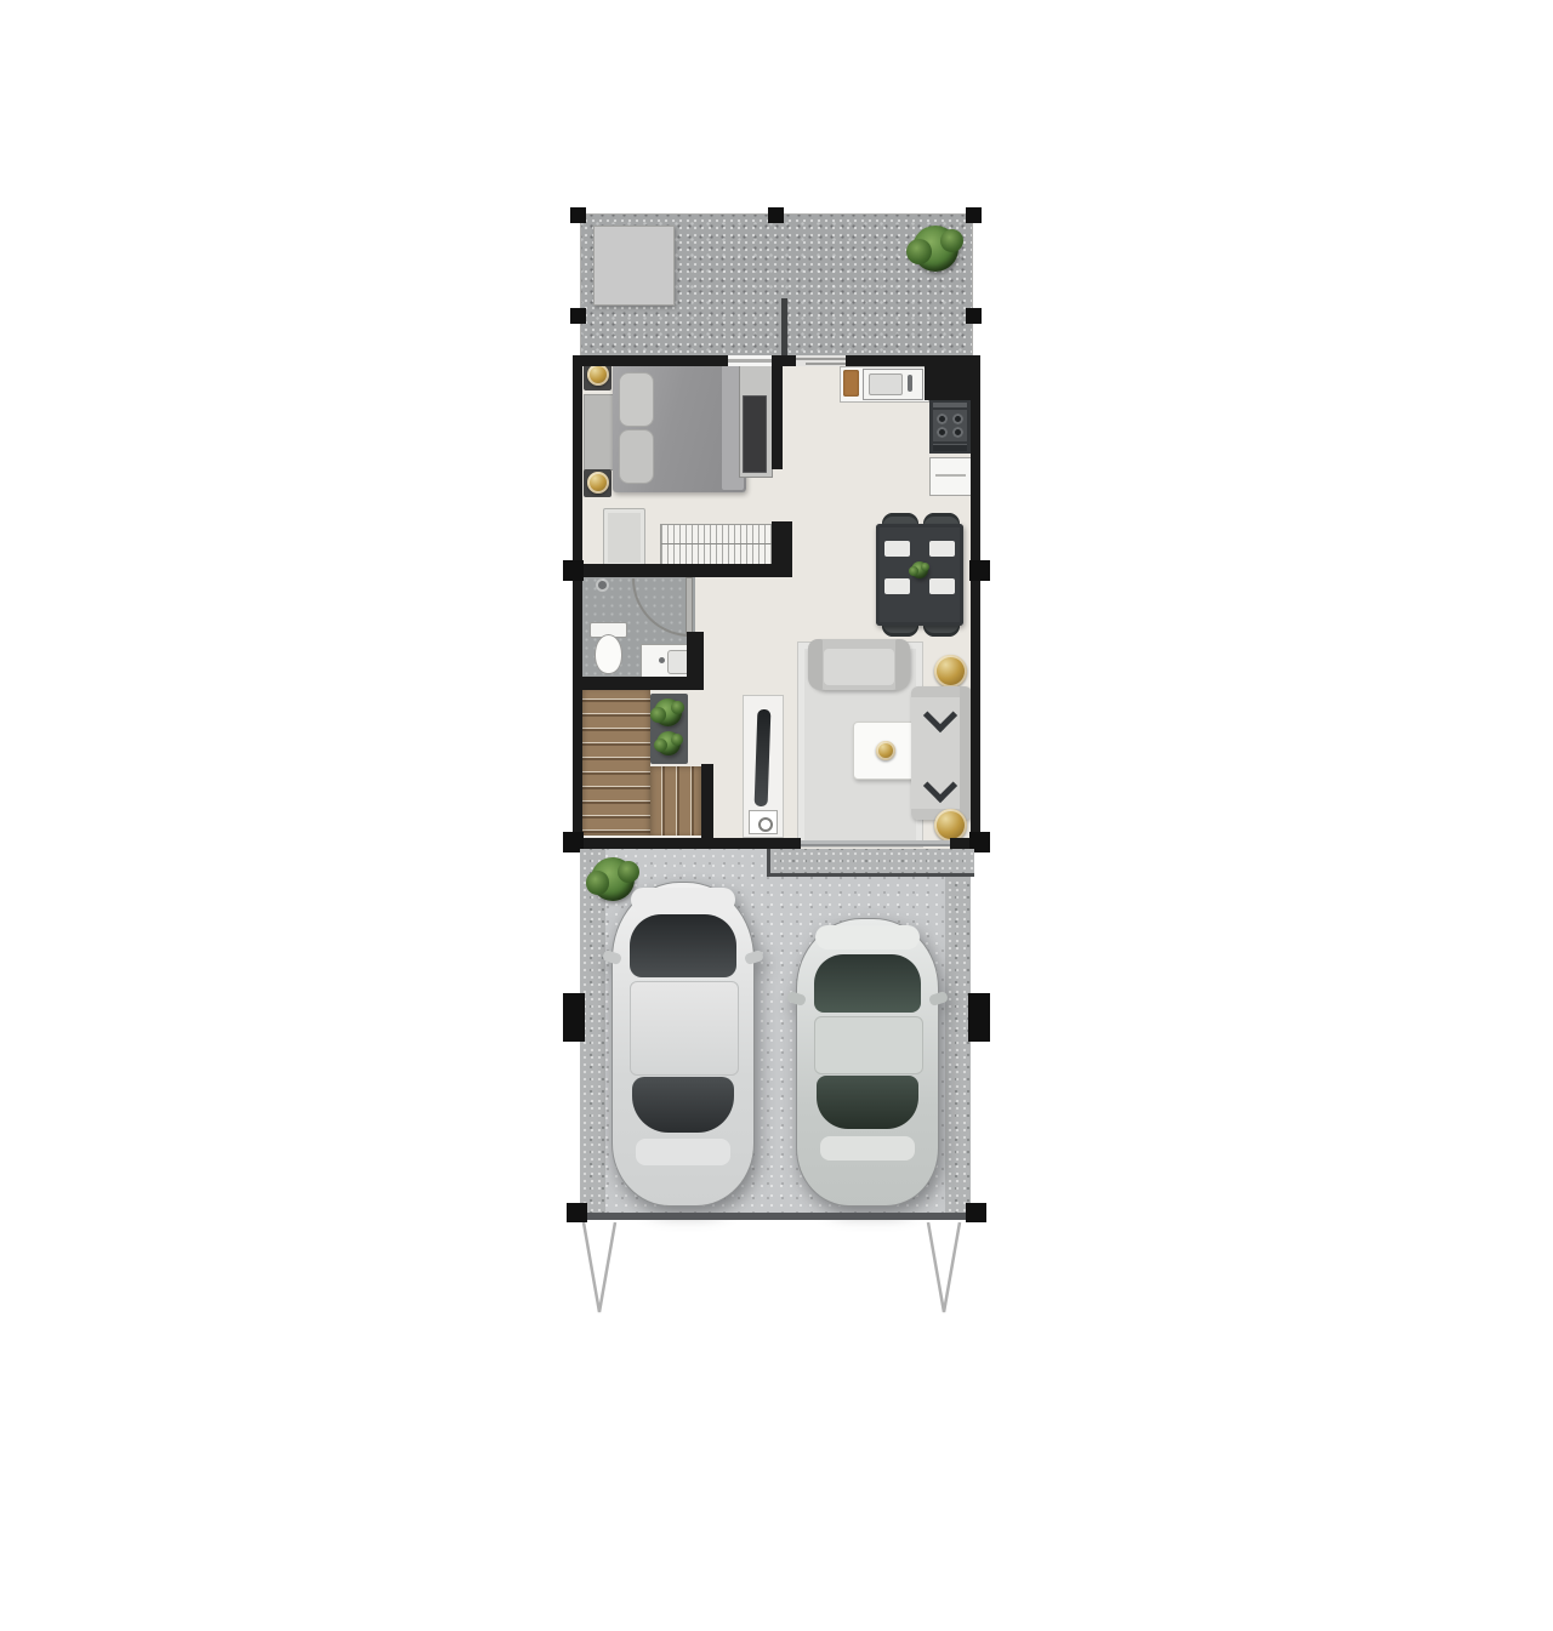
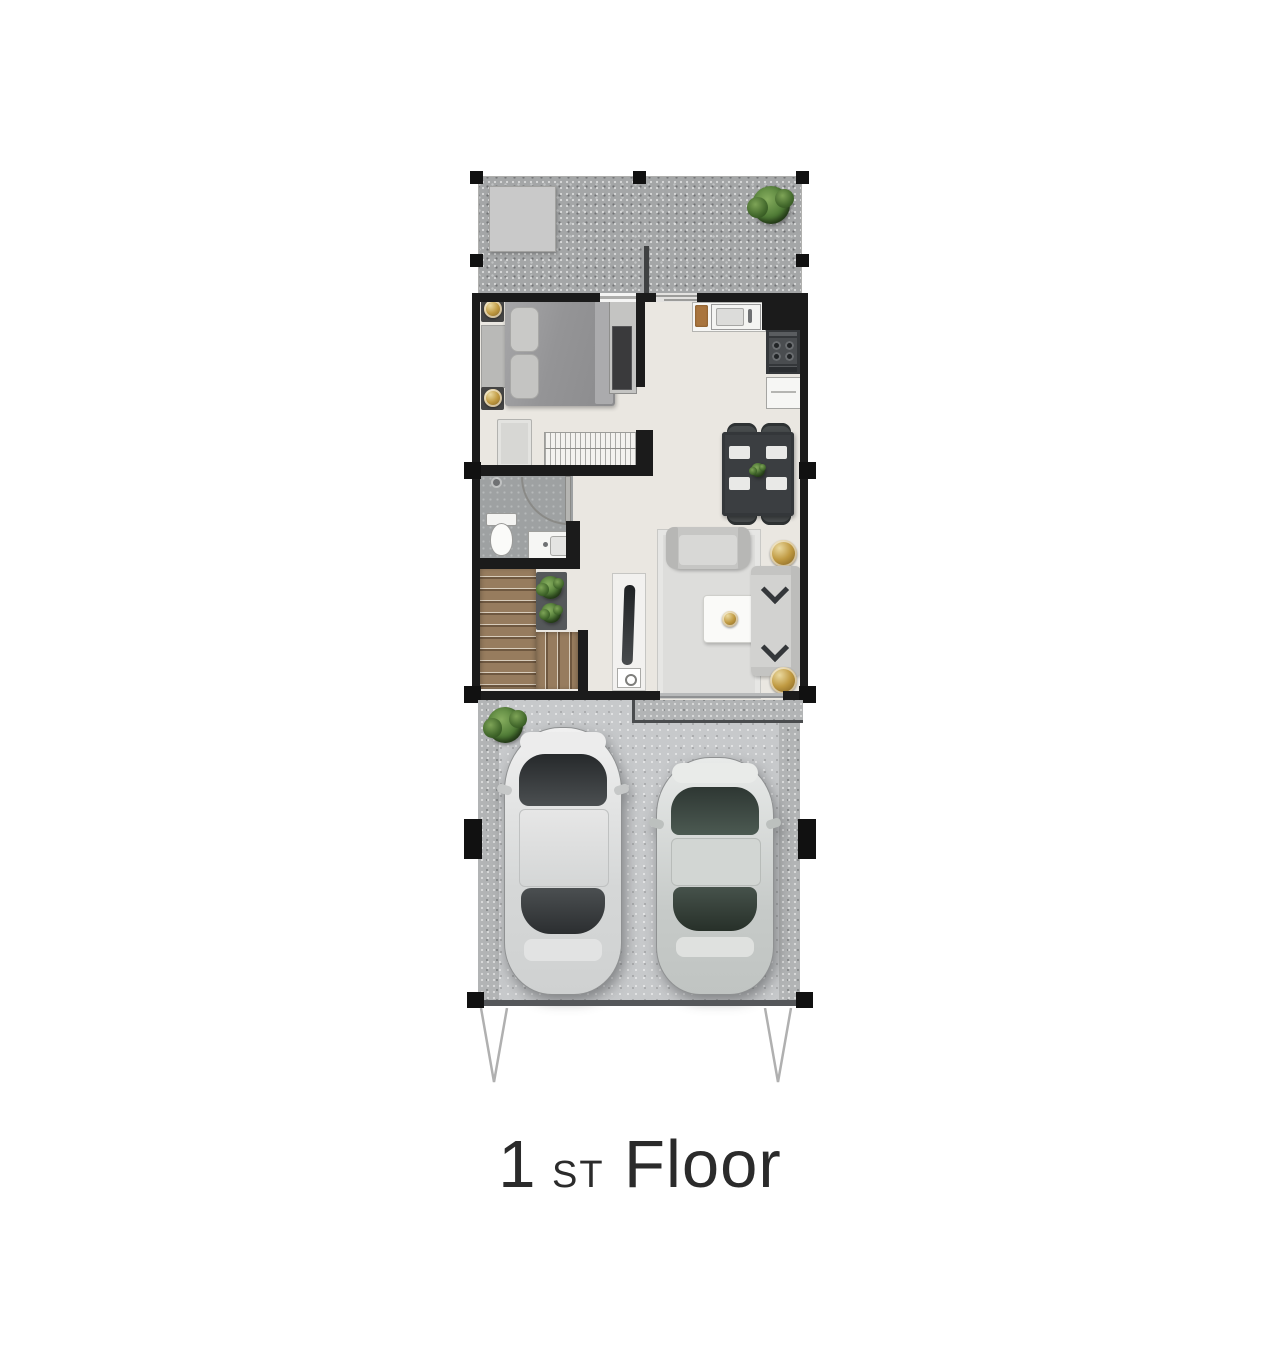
+ 1 ST Floor
